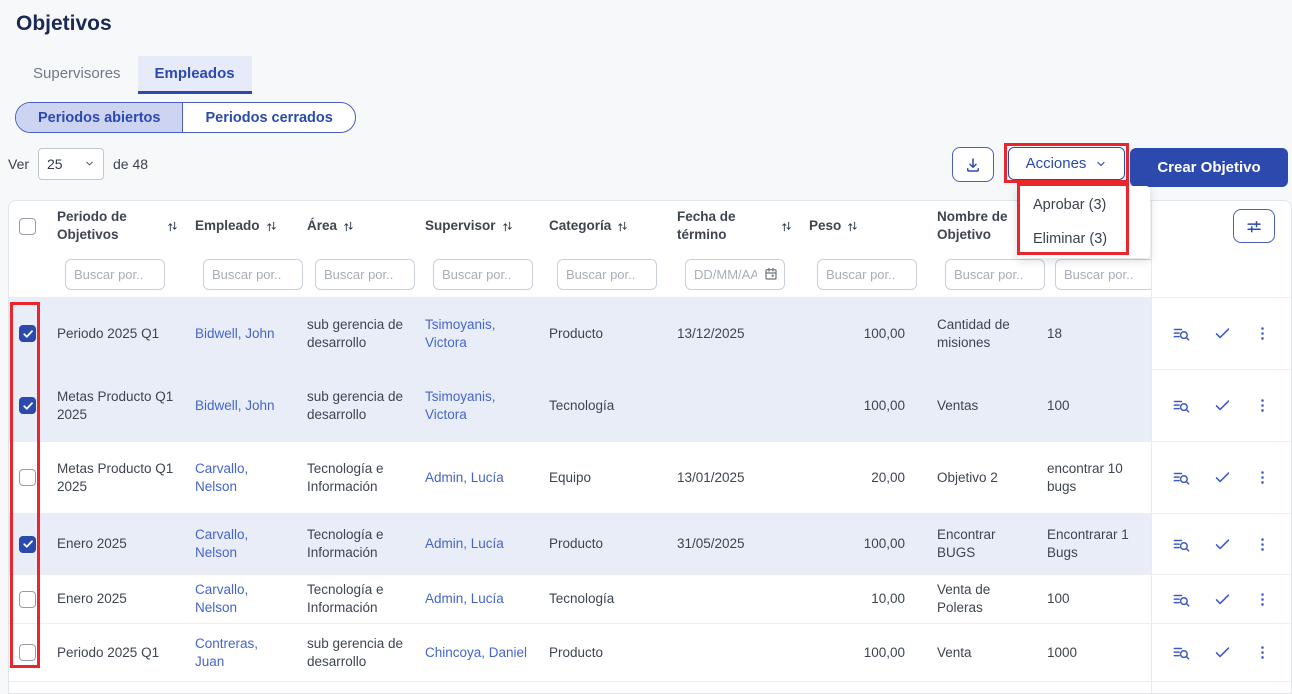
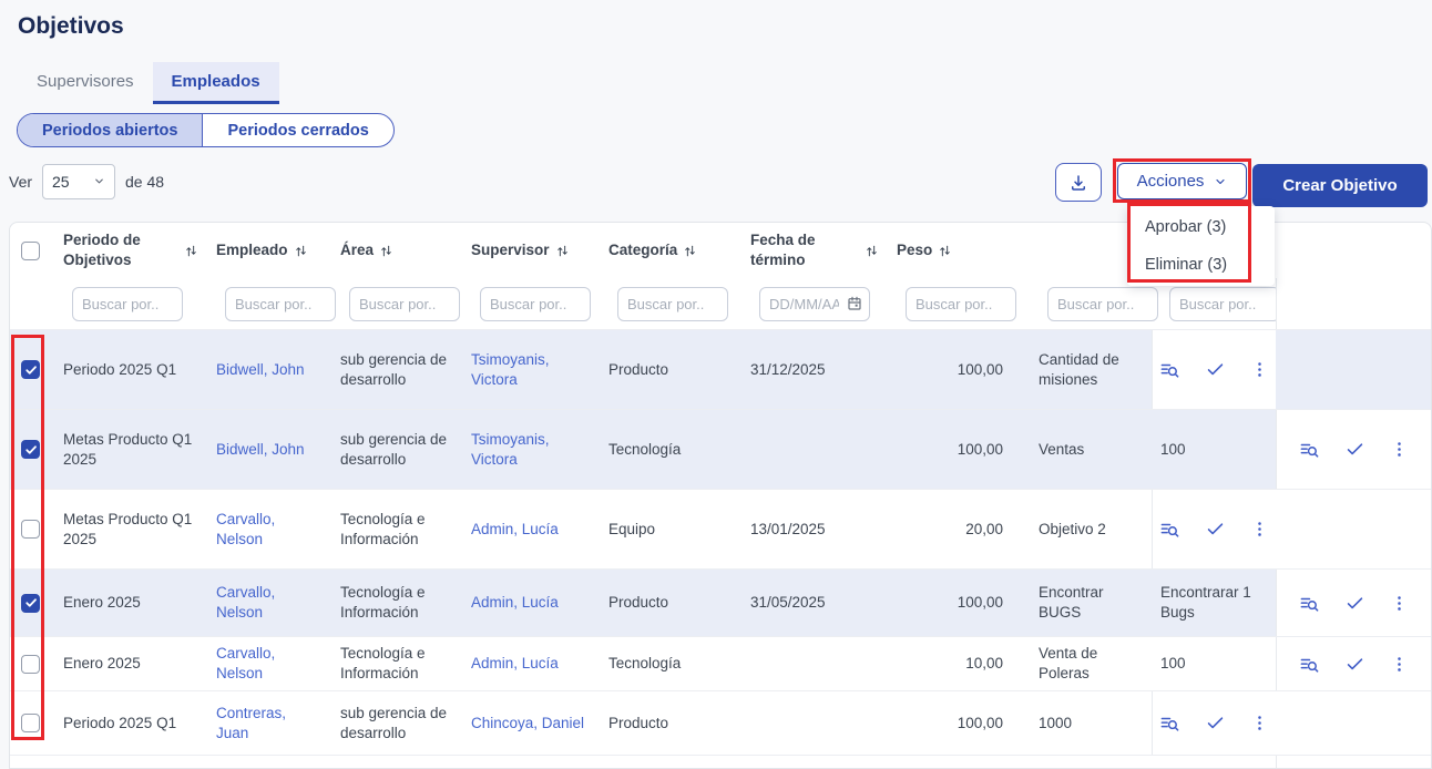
  Objetivos
  Supervisores
  Empleados
  Periodos abiertos
  Periodos cerrados
  Ver
  25
  de 48
  Acciones
  Crear Objetivo
  Periodo de Objetivos
  Empleado
  Área
  Supervisor
  Categoría
  Fecha de término
  Peso
- Nombre de Objetivo
  Buscar por..
  Buscar por..
  Buscar por..
  Buscar por..
  Buscar por..
  DD/MM/AA
  Buscar por..
  Buscar por..
  Buscar por..
  Periodo 2025 Q1
  Bidwell, John
  sub gerencia de desarrollo
  Tsimoyanis, Victora
  Producto
- 13/12/2025
+ 31/12/2025
  100,00
  Cantidad de misiones
- 18
  Metas Producto Q1 2025
  Bidwell, John
  sub gerencia de desarrollo
  Tsimoyanis, Victora
  Tecnología
  100,00
  Ventas
  100
  Metas Producto Q1 2025
  Carvallo, Nelson
  Tecnología e Información
  Admin, Lucía
  Equipo
  13/01/2025
  20,00
  Objetivo 2
- encontrar 10 bugs
  Enero 2025
  Carvallo, Nelson
  Tecnología e Información
  Admin, Lucía
  Producto
  31/05/2025
  100,00
  Encontrar BUGS
  Encontrarar 1 Bugs
  Enero 2025
  Carvallo, Nelson
  Tecnología e Información
  Admin, Lucía
  Tecnología
  10,00
  Venta de Poleras
  100
  Periodo 2025 Q1
  Contreras, Juan
  sub gerencia de desarrollo
  Chincoya, Daniel
  Producto
  100,00
- Venta
  1000
  Aprobar (3)
  Eliminar (3)
